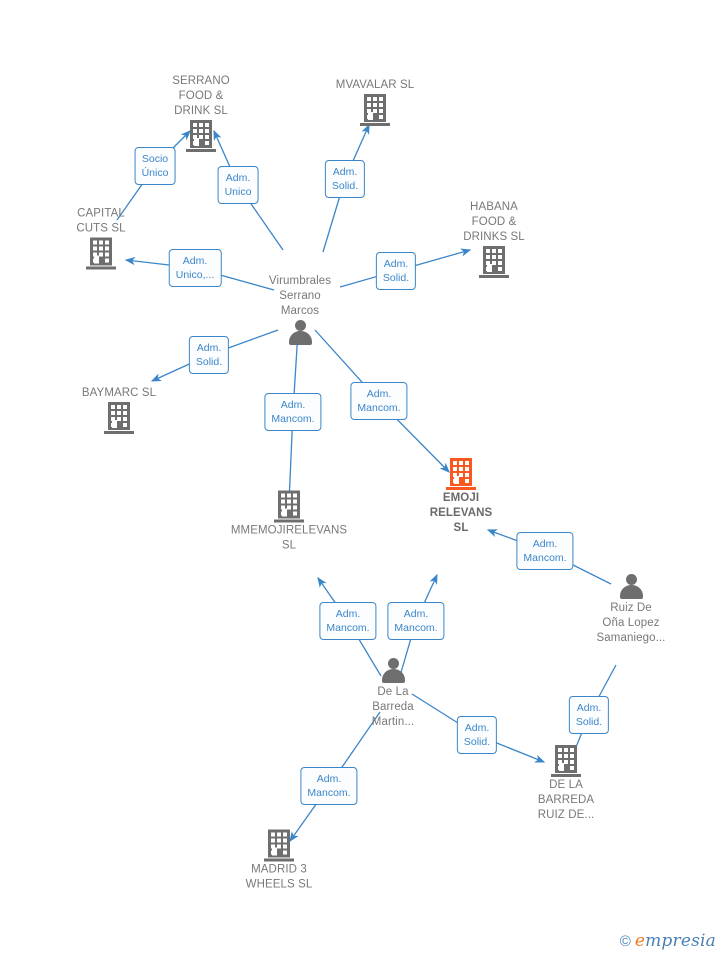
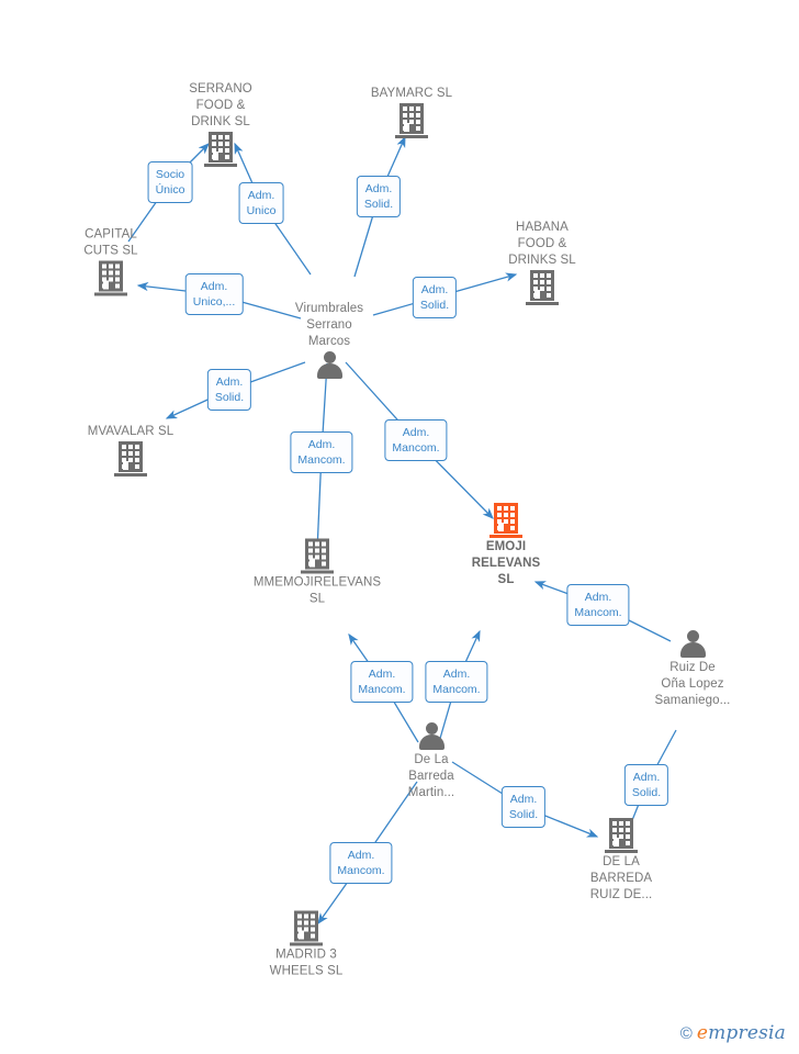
  SERRANO
  FOOD &
  DRINK SL
- MVAVALAR SL
+ BAYMARC SL
  CAPITAL
  CUTS SL
  HABANA
  FOOD &
  DRINKS SL
  Virumbrales
  Serrano
  Marcos
- BAYMARC SL
+ MVAVALAR SL
  MMEMOJIRELEVANS
  SL
  EMOJI
  RELEVANS
  SL
  Ruiz De
  Oña Lopez
  Samaniego...
  De La
  Barreda
  Martin...
  DE LA
  BARREDA
  RUIZ DE...
  MADRID 3
  WHEELS SL
  Socio
  Único
  Adm.
  Unico
  Adm.
  Solid.
  Adm.
  Solid.
  Adm.
  Unico,...
  Adm.
  Solid.
  Adm.
  Mancom.
  Adm.
  Mancom.
  Adm.
  Mancom.
  Adm.
  Mancom.
  Adm.
  Mancom.
  Adm.
  Solid.
  Adm.
  Solid.
  Adm.
  Mancom.
  ©
  empresia
